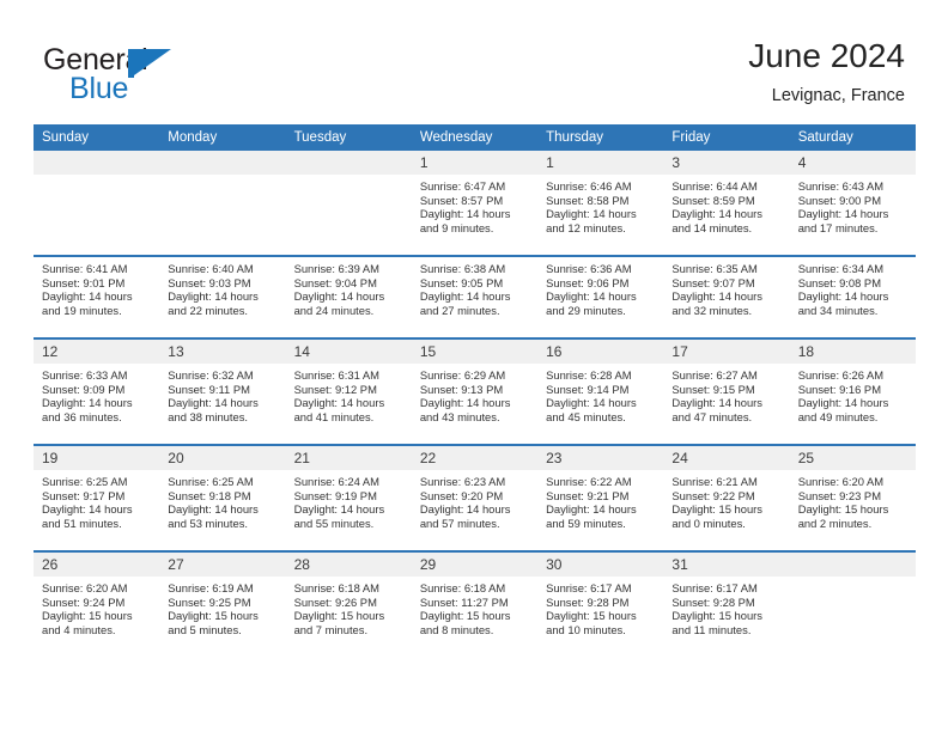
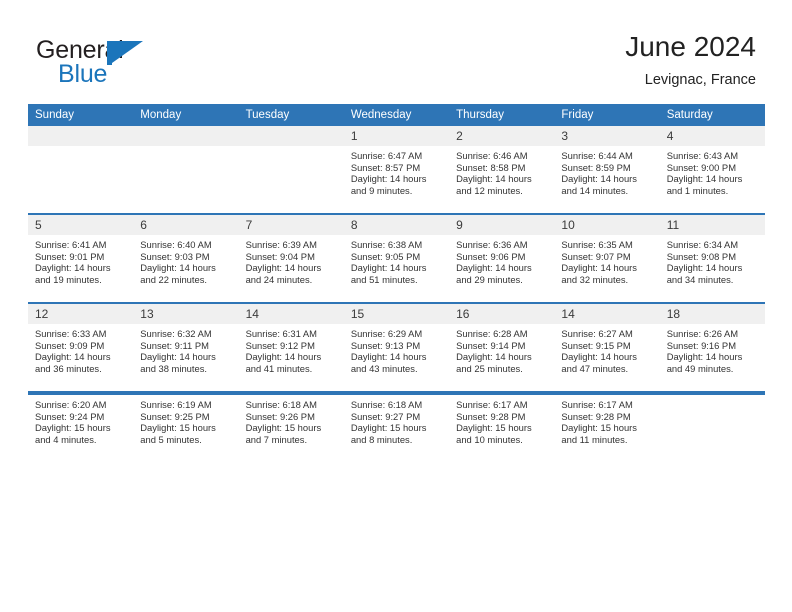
  Generl
  Blue
  June 2024
  Levignac, France
  Sunday	Monday	Tuesday	Wednesday	Thursday	Friday	Saturday
- 			1	1	3	4
+ 			1	2	3	4
- 			Sunrise: 6:47 AMSunset: 8:57 PMDaylight: 14 hoursand 9 minutes.	Sunrise: 6:46 AMSunset: 8:58 PMDaylight: 14 hoursand 12 minutes.	Sunrise: 6:44 AMSunset: 8:59 PMDaylight: 14 hoursand 14 minutes.	Sunrise: 6:43 AMSunset: 9:00 PMDaylight: 14 hoursand 17 minutes.
+ 			Sunrise: 6:47 AMSunset: 8:57 PMDaylight: 14 hoursand 9 minutes.	Sunrise: 6:46 AMSunset: 8:58 PMDaylight: 14 hoursand 12 minutes.	Sunrise: 6:44 AMSunset: 8:59 PMDaylight: 14 hoursand 14 minutes.	Sunrise: 6:43 AMSunset: 9:00 PMDaylight: 14 hoursand 1 minutes.
+ 5	6	7	8	9	10	11
- Sunrise: 6:41 AMSunset: 9:01 PMDaylight: 14 hoursand 19 minutes.	Sunrise: 6:40 AMSunset: 9:03 PMDaylight: 14 hoursand 22 minutes.	Sunrise: 6:39 AMSunset: 9:04 PMDaylight: 14 hoursand 24 minutes.	Sunrise: 6:38 AMSunset: 9:05 PMDaylight: 14 hoursand 27 minutes.	Sunrise: 6:36 AMSunset: 9:06 PMDaylight: 14 hoursand 29 minutes.	Sunrise: 6:35 AMSunset: 9:07 PMDaylight: 14 hoursand 32 minutes.	Sunrise: 6:34 AMSunset: 9:08 PMDaylight: 14 hoursand 34 minutes.
+ Sunrise: 6:41 AMSunset: 9:01 PMDaylight: 14 hoursand 19 minutes.	Sunrise: 6:40 AMSunset: 9:03 PMDaylight: 14 hoursand 22 minutes.	Sunrise: 6:39 AMSunset: 9:04 PMDaylight: 14 hoursand 24 minutes.	Sunrise: 6:38 AMSunset: 9:05 PMDaylight: 14 hoursand 51 minutes.	Sunrise: 6:36 AMSunset: 9:06 PMDaylight: 14 hoursand 29 minutes.	Sunrise: 6:35 AMSunset: 9:07 PMDaylight: 14 hoursand 32 minutes.	Sunrise: 6:34 AMSunset: 9:08 PMDaylight: 14 hoursand 34 minutes.
- 12	13	14	15	16	17	18
+ 12	13	14	15	16	14	18
- Sunrise: 6:33 AMSunset: 9:09 PMDaylight: 14 hoursand 36 minutes.	Sunrise: 6:32 AMSunset: 9:11 PMDaylight: 14 hoursand 38 minutes.	Sunrise: 6:31 AMSunset: 9:12 PMDaylight: 14 hoursand 41 minutes.	Sunrise: 6:29 AMSunset: 9:13 PMDaylight: 14 hoursand 43 minutes.	Sunrise: 6:28 AMSunset: 9:14 PMDaylight: 14 hoursand 45 minutes.	Sunrise: 6:27 AMSunset: 9:15 PMDaylight: 14 hoursand 47 minutes.	Sunrise: 6:26 AMSunset: 9:16 PMDaylight: 14 hoursand 49 minutes.
+ Sunrise: 6:33 AMSunset: 9:09 PMDaylight: 14 hoursand 36 minutes.	Sunrise: 6:32 AMSunset: 9:11 PMDaylight: 14 hoursand 38 minutes.	Sunrise: 6:31 AMSunset: 9:12 PMDaylight: 14 hoursand 41 minutes.	Sunrise: 6:29 AMSunset: 9:13 PMDaylight: 14 hoursand 43 minutes.	Sunrise: 6:28 AMSunset: 9:14 PMDaylight: 14 hoursand 25 minutes.	Sunrise: 6:27 AMSunset: 9:15 PMDaylight: 14 hoursand 47 minutes.	Sunrise: 6:26 AMSunset: 9:16 PMDaylight: 14 hoursand 49 minutes.
- 19	20	21	22	23	24	25
- Sunrise: 6:25 AMSunset: 9:17 PMDaylight: 14 hoursand 51 minutes.	Sunrise: 6:25 AMSunset: 9:18 PMDaylight: 14 hoursand 53 minutes.	Sunrise: 6:24 AMSunset: 9:19 PMDaylight: 14 hoursand 55 minutes.	Sunrise: 6:23 AMSunset: 9:20 PMDaylight: 14 hoursand 57 minutes.	Sunrise: 6:22 AMSunset: 9:21 PMDaylight: 14 hoursand 59 minutes.	Sunrise: 6:21 AMSunset: 9:22 PMDaylight: 15 hoursand 0 minutes.	Sunrise: 6:20 AMSunset: 9:23 PMDaylight: 15 hoursand 2 minutes.
- 26	27	28	29	30	31
- Sunrise: 6:20 AMSunset: 9:24 PMDaylight: 15 hoursand 4 minutes.	Sunrise: 6:19 AMSunset: 9:25 PMDaylight: 15 hoursand 5 minutes.	Sunrise: 6:18 AMSunset: 9:26 PMDaylight: 15 hoursand 7 minutes.	Sunrise: 6:18 AMSunset: 11:27 PMDaylight: 15 hoursand 8 minutes.	Sunrise: 6:17 AMSunset: 9:28 PMDaylight: 15 hoursand 10 minutes.	Sunrise: 6:17 AMSunset: 9:28 PMDaylight: 15 hoursand 11 minutes.
+ Sunrise: 6:20 AMSunset: 9:24 PMDaylight: 15 hoursand 4 minutes.	Sunrise: 6:19 AMSunset: 9:25 PMDaylight: 15 hoursand 5 minutes.	Sunrise: 6:18 AMSunset: 9:26 PMDaylight: 15 hoursand 7 minutes.	Sunrise: 6:18 AMSunset: 9:27 PMDaylight: 15 hoursand 8 minutes.	Sunrise: 6:17 AMSunset: 9:28 PMDaylight: 15 hoursand 10 minutes.	Sunrise: 6:17 AMSunset: 9:28 PMDaylight: 15 hoursand 11 minutes.
